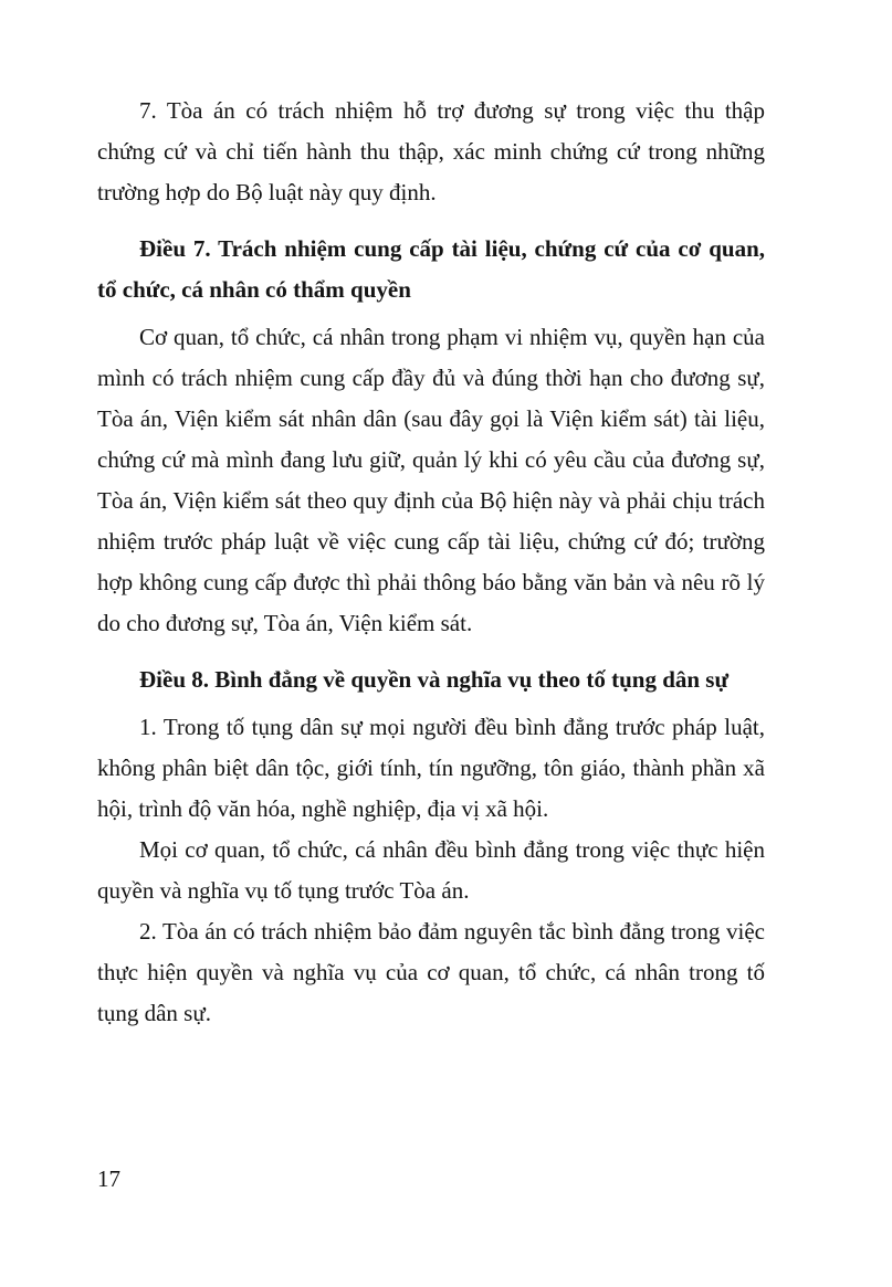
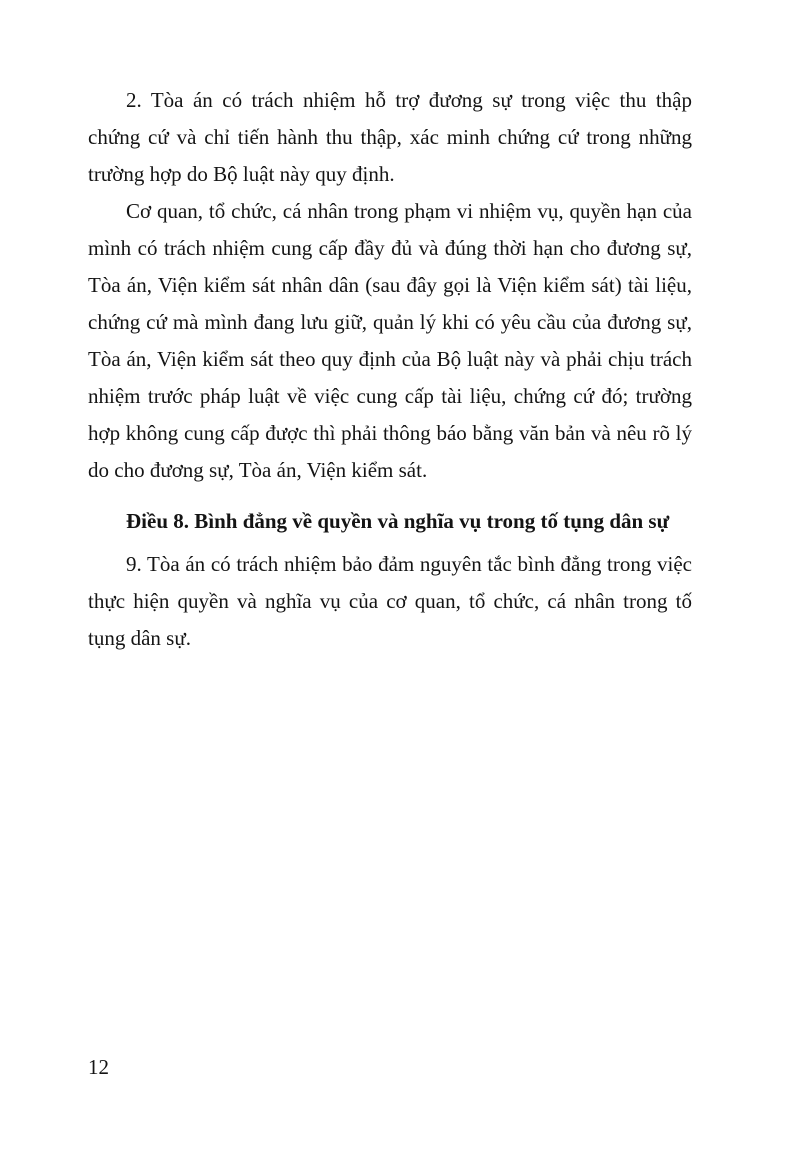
- 7. Tòa án có trách nhiệm hỗ trợ đương sự trong việc thu thập chứng cứ và chỉ tiến hành thu thập, xác minh chứng cứ trong những trường hợp do Bộ luật này quy định.
+ 2. Tòa án có trách nhiệm hỗ trợ đương sự trong việc thu thập chứng cứ và chỉ tiến hành thu thập, xác minh chứng cứ trong những trường hợp do Bộ luật này quy định.
- Điều 7. Trách nhiệm cung cấp tài liệu, chứng cứ của cơ quan, tổ chức, cá nhân có thẩm quyền
- Cơ quan, tổ chức, cá nhân trong phạm vi nhiệm vụ, quyền hạn của mình có trách nhiệm cung cấp đầy đủ và đúng thời hạn cho đương sự, Tòa án, Viện kiểm sát nhân dân (sau đây gọi là Viện kiểm sát) tài liệu, chứng cứ mà mình đang lưu giữ, quản lý khi có yêu cầu của đương sự, Tòa án, Viện kiểm sát theo quy định của Bộ hiện này và phải chịu trách nhiệm trước pháp luật về việc cung cấp tài liệu, chứng cứ đó; trường hợp không cung cấp được thì phải thông báo bằng văn bản và nêu rõ lý do cho đương sự, Tòa án, Viện kiểm sát.
+ Cơ quan, tổ chức, cá nhân trong phạm vi nhiệm vụ, quyền hạn của mình có trách nhiệm cung cấp đầy đủ và đúng thời hạn cho đương sự, Tòa án, Viện kiểm sát nhân dân (sau đây gọi là Viện kiểm sát) tài liệu, chứng cứ mà mình đang lưu giữ, quản lý khi có yêu cầu của đương sự, Tòa án, Viện kiểm sát theo quy định của Bộ luật này và phải chịu trách nhiệm trước pháp luật về việc cung cấp tài liệu, chứng cứ đó; trường hợp không cung cấp được thì phải thông báo bằng văn bản và nêu rõ lý do cho đương sự, Tòa án, Viện kiểm sát.
- Điều 8. Bình đẳng về quyền và nghĩa vụ theo tố tụng dân sự
+ Điều 8. Bình đẳng về quyền và nghĩa vụ trong tố tụng dân sự
- 1. Trong tố tụng dân sự mọi người đều bình đẳng trước pháp luật, không phân biệt dân tộc, giới tính, tín ngưỡng, tôn giáo, thành phần xã hội, trình độ văn hóa, nghề nghiệp, địa vị xã hội.
- Mọi cơ quan, tổ chức, cá nhân đều bình đẳng trong việc thực hiện quyền và nghĩa vụ tố tụng trước Tòa án.
- 2. Tòa án có trách nhiệm bảo đảm nguyên tắc bình đẳng trong việc thực hiện quyền và nghĩa vụ của cơ quan, tổ chức, cá nhân trong tố tụng dân sự.
+ 9. Tòa án có trách nhiệm bảo đảm nguyên tắc bình đẳng trong việc thực hiện quyền và nghĩa vụ của cơ quan, tổ chức, cá nhân trong tố tụng dân sự.
- 17
+ 12
